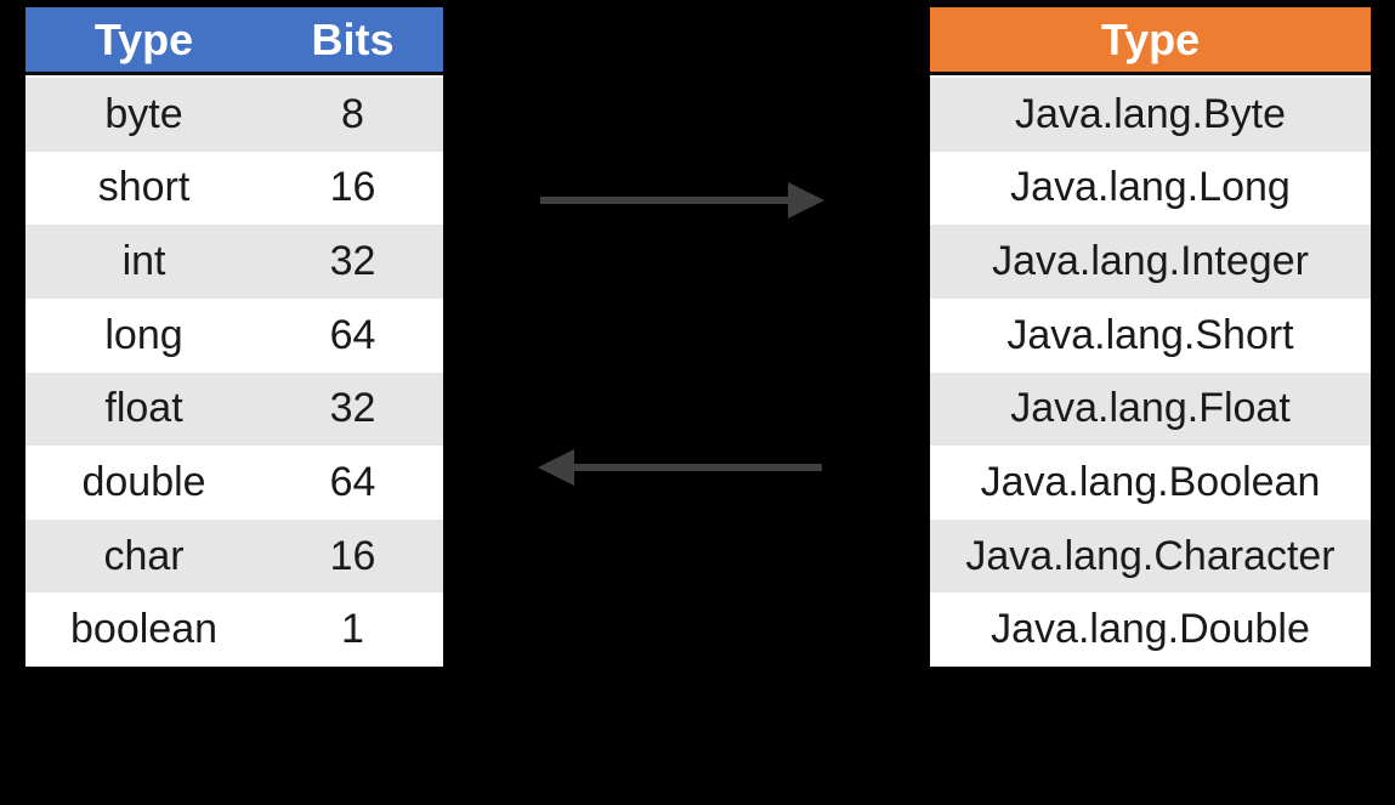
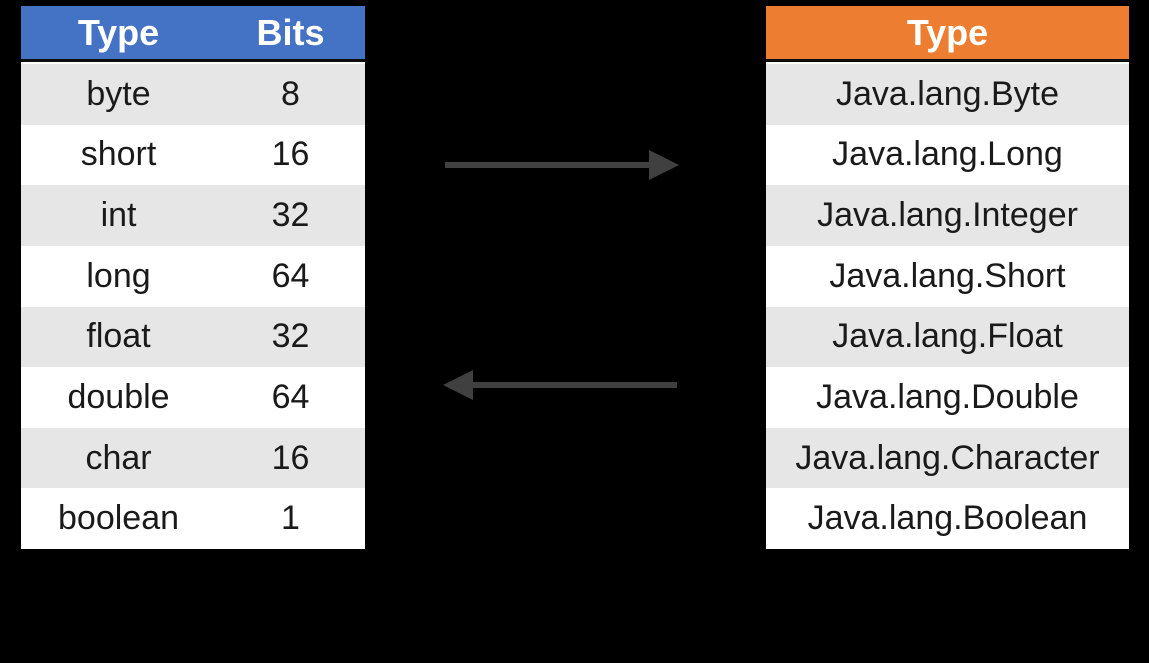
  Type
  Bits
  byte
  8
  short
  16
  int
  32
  long
  64
  float
  32
  double
  64
  char
  16
  boolean
  1
  Type
  Java.lang.Byte
  Java.lang.Long
  Java.lang.Integer
  Java.lang.Short
  Java.lang.Float
- Java.lang.Boolean
+ Java.lang.Double
  Java.lang.Character
- Java.lang.Double
+ Java.lang.Boolean
